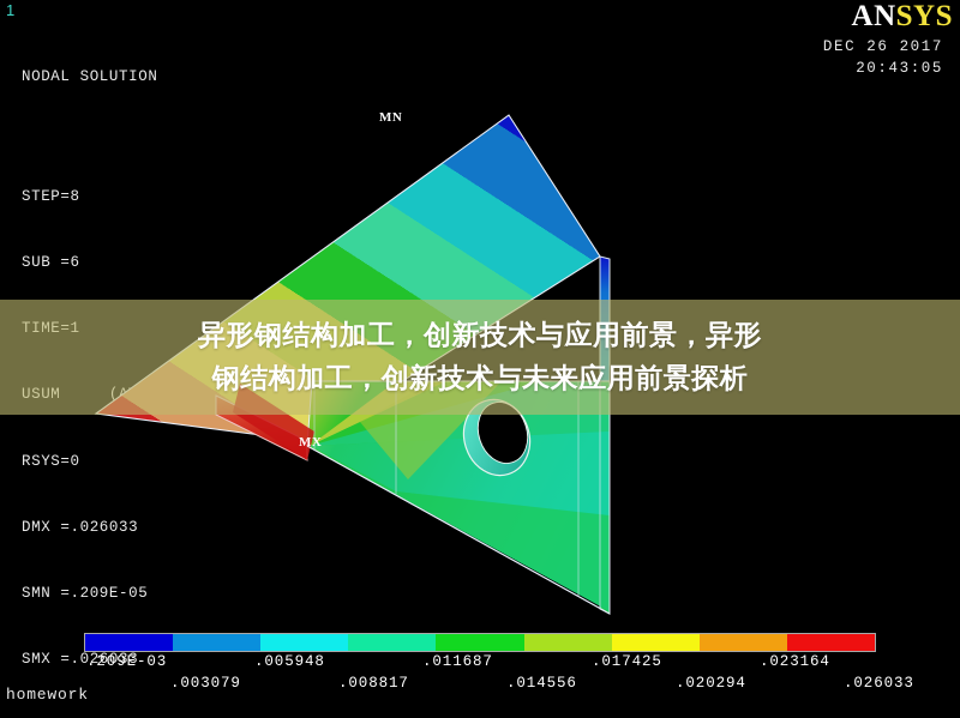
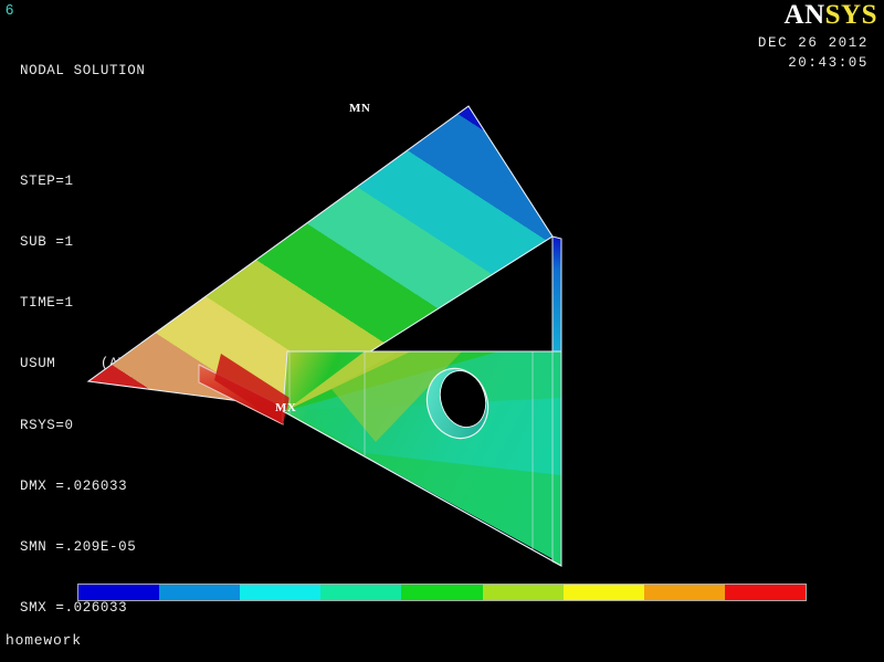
- 1
+ 6
  NODAL SOLUTION
- STEP=8
+ STEP=1
- SUB =6
+ SUB =1
  TIME=1
  RSYS=0
  DMX =.026033
  SMN =.209E-05
  SMX =.026033
  ANSYS
- DEC 26 2017
+ DEC 26 2012
  20:43:05
  MN
  MX
- .209E-03
- .005948
- .011687
- .017425
- .023164
- .003079
- .008817
- .014556
- .020294
- .026033
  homework
- 异形钢结构加工，创新技术与应用前景，异形
- 钢结构加工，创新技术与未来应用前景探析
